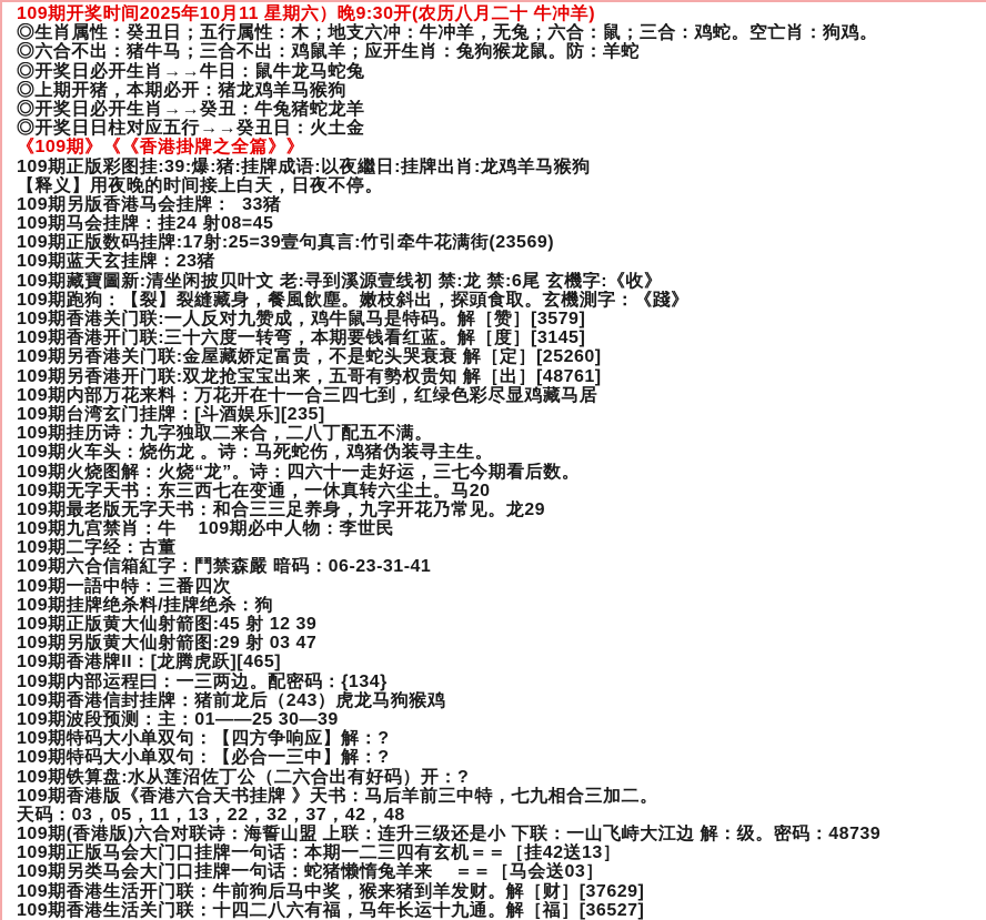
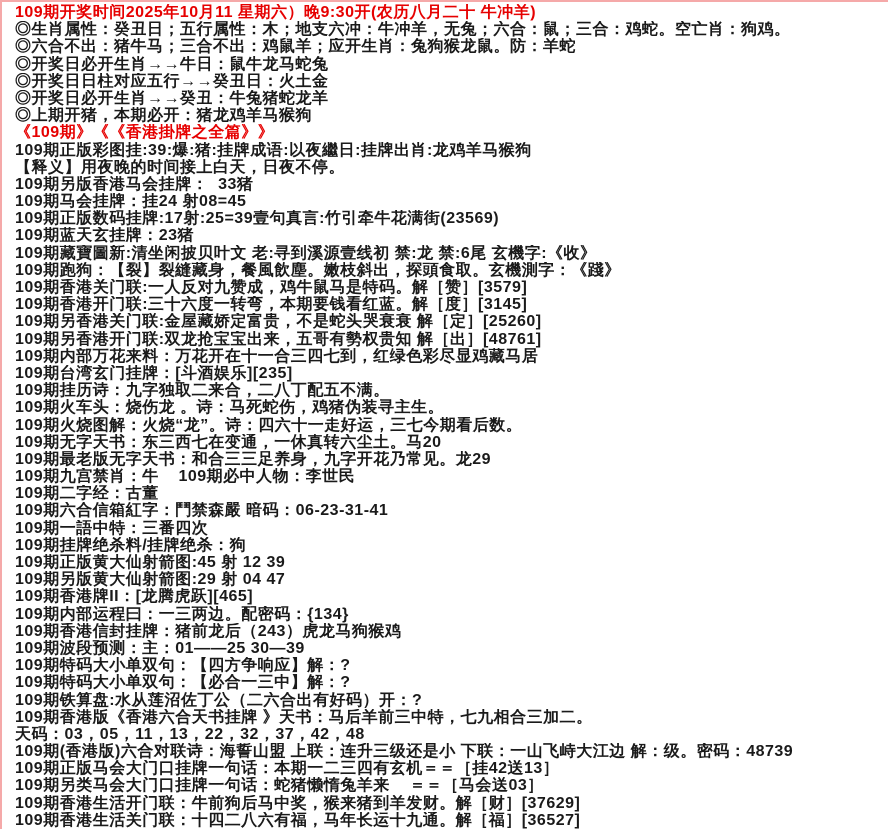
  109期开奖时间2025年10月11 星期六）晚9:30开(农历八月二十 牛冲羊)
  ◎生肖属性：癸丑日；五行属性：木；地支六冲：牛冲羊，无兔；六合：鼠；三合：鸡蛇。空亡肖：狗鸡。
  ◎六合不出：猪牛马；三合不出：鸡鼠羊；应开生肖：兔狗猴龙鼠。防：羊蛇
  ◎开奖日必开生肖→→牛日：鼠牛龙马蛇兔
- ◎上期开猪，本期必开：猪龙鸡羊马猴狗
+ ◎开奖日日柱对应五行→→癸丑日：火土金
  ◎开奖日必开生肖→→癸丑：牛兔猪蛇龙羊
- ◎开奖日日柱对应五行→→癸丑日：火土金
+ ◎上期开猪，本期必开：猪龙鸡羊马猴狗
  《109期》《《香港掛牌之全篇》》
  109期正版彩图挂:39:爆:猪:挂牌成语:以夜繼日:挂牌出肖:龙鸡羊马猴狗
  【释义】用夜晚的时间接上白天，日夜不停。
  109期另版香港马会挂牌： 33猪
  109期马会挂牌：挂24 射08=45
  109期正版数码挂牌:17射:25=39壹句真言:竹引牵牛花满街(23569)
  109期蓝天玄挂牌：23猪
  109期藏寶圖新:清坐闲披贝叶文 老:寻到溪源壹线初 禁:龙 禁:6尾 玄機字:《收》
  109期跑狗：【裂】裂縫藏身，餐風飲塵。嫩枝斜出，探頭食取。玄機測字：《踐》
  109期香港关门联:一人反对九赞成，鸡牛鼠马是特码。解［赞］[3579]
  109期香港开门联:三十六度一转弯，本期要钱看红蓝。解［度］[3145]
  109期另香港关门联:金屋藏娇定富贵，不是蛇头哭衰衰 解［定］[25260]
  109期另香港开门联:双龙抢宝宝出来，五哥有勢权贵知 解［出］[48761]
  109期内部万花来料：万花开在十一合三四七到，红绿色彩尽显鸡藏马居
  109期台湾玄门挂牌：[斗酒娱乐][235]
  109期挂历诗：九字独取二来合，二八丁配五不满。
  109期火车头：烧伤龙 。诗：马死蛇伤，鸡猪伪装寻主生。
  109期火烧图解：火烧“龙”。诗：四六十一走好运，三七今期看后数。
  109期无字天书：东三西七在变通，一休真转六尘土。马20
  109期最老版无字天书：和合三三足养身，九字开花乃常见。龙29
  109期九宫禁肖：牛 109期必中人物：李世民
  109期二字经：古董
  109期六合信箱紅字：鬥禁森嚴 暗码：06-23-31-41
  109期一語中特：三番四次
  109期挂牌绝杀料/挂牌绝杀：狗
  109期正版黄大仙射箭图:45 射 12 39
- 109期另版黄大仙射箭图:29 射 03 47
+ 109期另版黄大仙射箭图:29 射 04 47
  109期香港牌II：[龙腾虎跃][465]
  109期内部运程曰：一三两边。配密码：{134}
  109期香港信封挂牌：猪前龙后（243）虎龙马狗猴鸡
  109期波段预测：主：01——25 30—39
  109期特码大小单双句：【四方争响应】解：?
  109期特码大小单双句：【必合一三中】解：?
  109期铁算盘:水从莲沼佐丁公（二六合出有好码）开：?
  109期香港版《香港六合天书挂牌 》天书：马后羊前三中特，七九相合三加二。
  天码：03，05，11，13，22，32，37，42，48
  109期(香港版)六合对联诗：海誓山盟 上联：连升三级还是小 下联：一山飞峙大江边 解：级。密码：48739
  109期正版马会大门口挂牌一句话：本期一二三四有玄机＝＝［挂42送13］
  109期另类马会大门口挂牌一句话：蛇猪懒惰兔羊来 ＝＝［马会送03］
  109期香港生活开门联：牛前狗后马中奖，猴来猪到羊发财。解［财］[37629]
  109期香港生活关门联：十四二八六有福，马年长运十九通。解［福］[36527]
